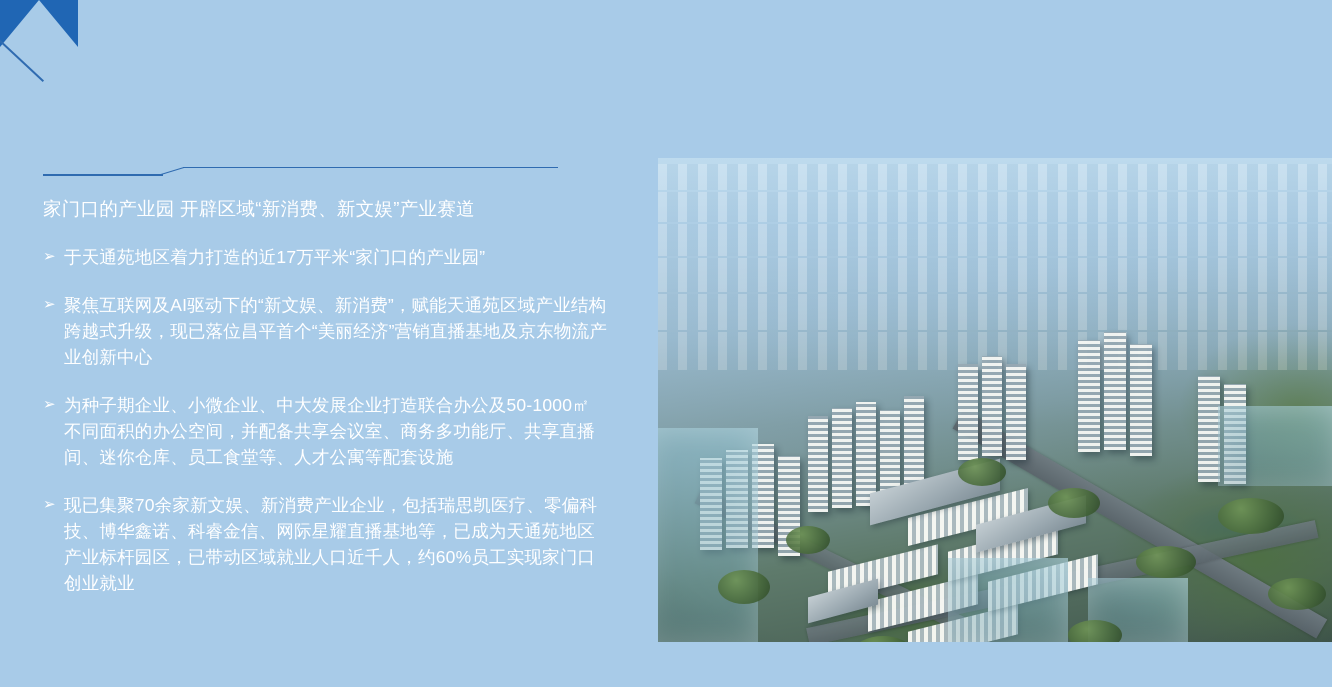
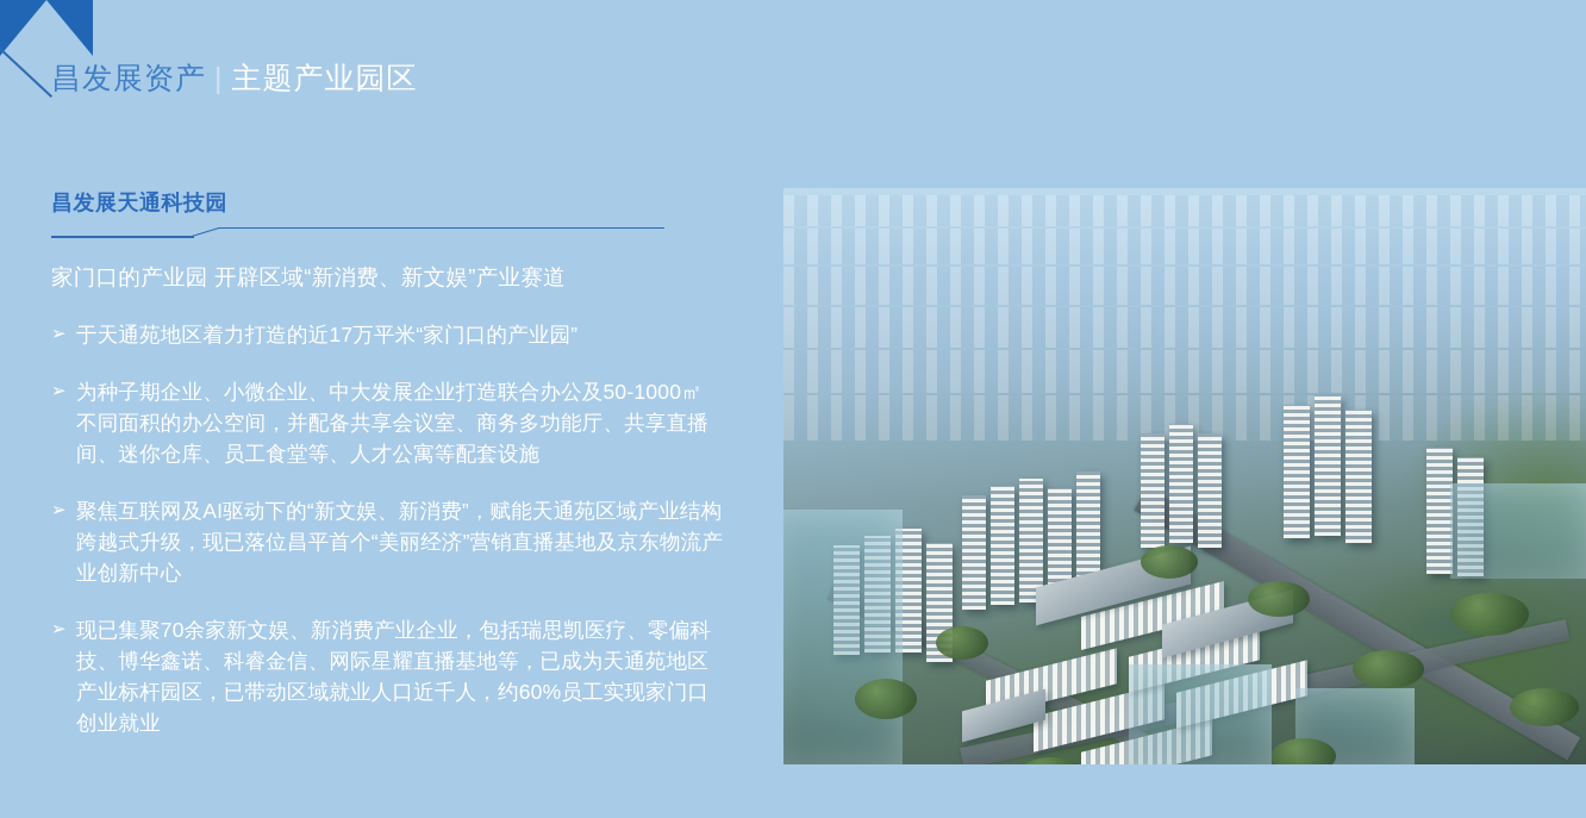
+ 昌发展资产 | 主题产业园区
+ 昌发展天通科技园
  家门口的产业园 开辟区域“新消费、新文娱”产业赛道
  ➢
  于天通苑地区着力打造的近17万平米“家门口的产业园”
  ➢
- 聚焦互联网及AI驱动下的“新文娱、新消费”，赋能天通苑区域产业结构跨越式升级，现已落位昌平首个“美丽经济”营销直播基地及京东物流产业创新中心
+ 为种子期企业、小微企业、中大发展企业打造联合办公及50-1000㎡ 不同面积的办公空间，并配备共享会议室、商务多功能厅、共享直播间、迷你仓库、员工食堂等、人才公寓等配套设施
  ➢
- 为种子期企业、小微企业、中大发展企业打造联合办公及50-1000㎡ 不同面积的办公空间，并配备共享会议室、商务多功能厅、共享直播间、迷你仓库、员工食堂等、人才公寓等配套设施
+ 聚焦互联网及AI驱动下的“新文娱、新消费”，赋能天通苑区域产业结构跨越式升级，现已落位昌平首个“美丽经济”营销直播基地及京东物流产业创新中心
  ➢
  现已集聚70余家新文娱、新消费产业企业，包括瑞思凯医疗、零偏科技、博华鑫诺、科睿金信、网际星耀直播基地等，已成为天通苑地区产业标杆园区，已带动区域就业人口近千人，约60%员工实现家门口创业就业
